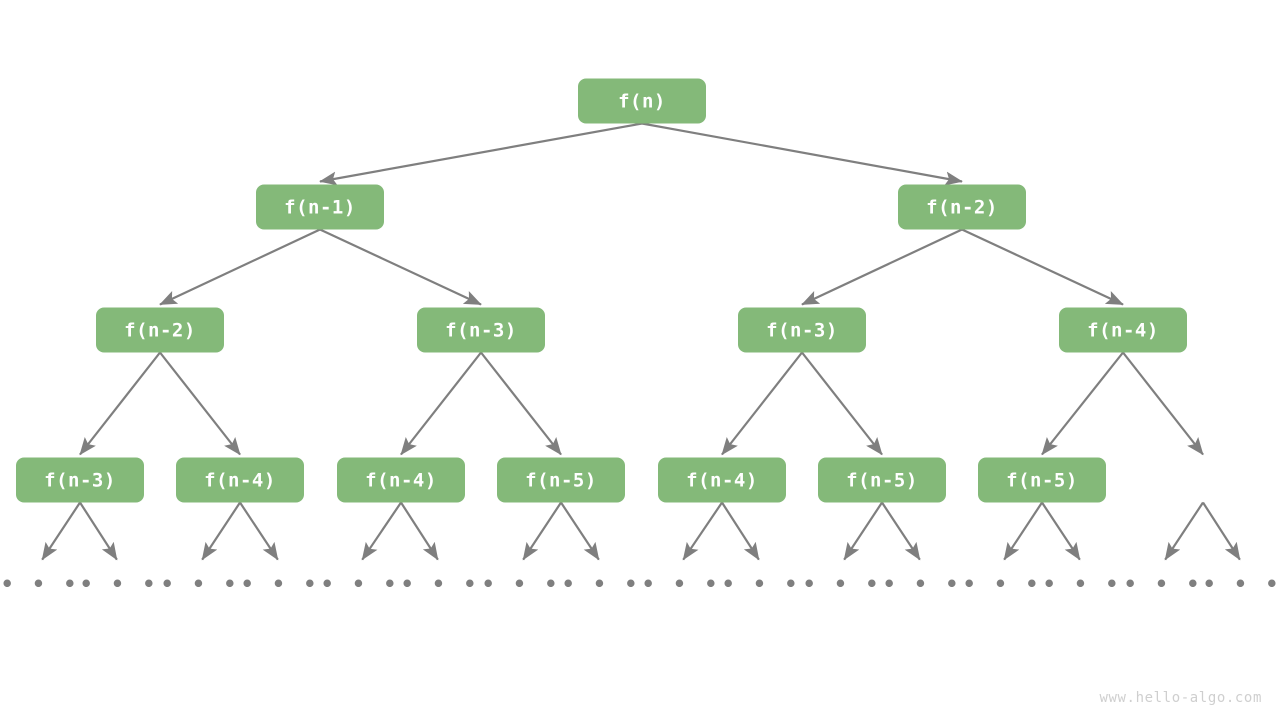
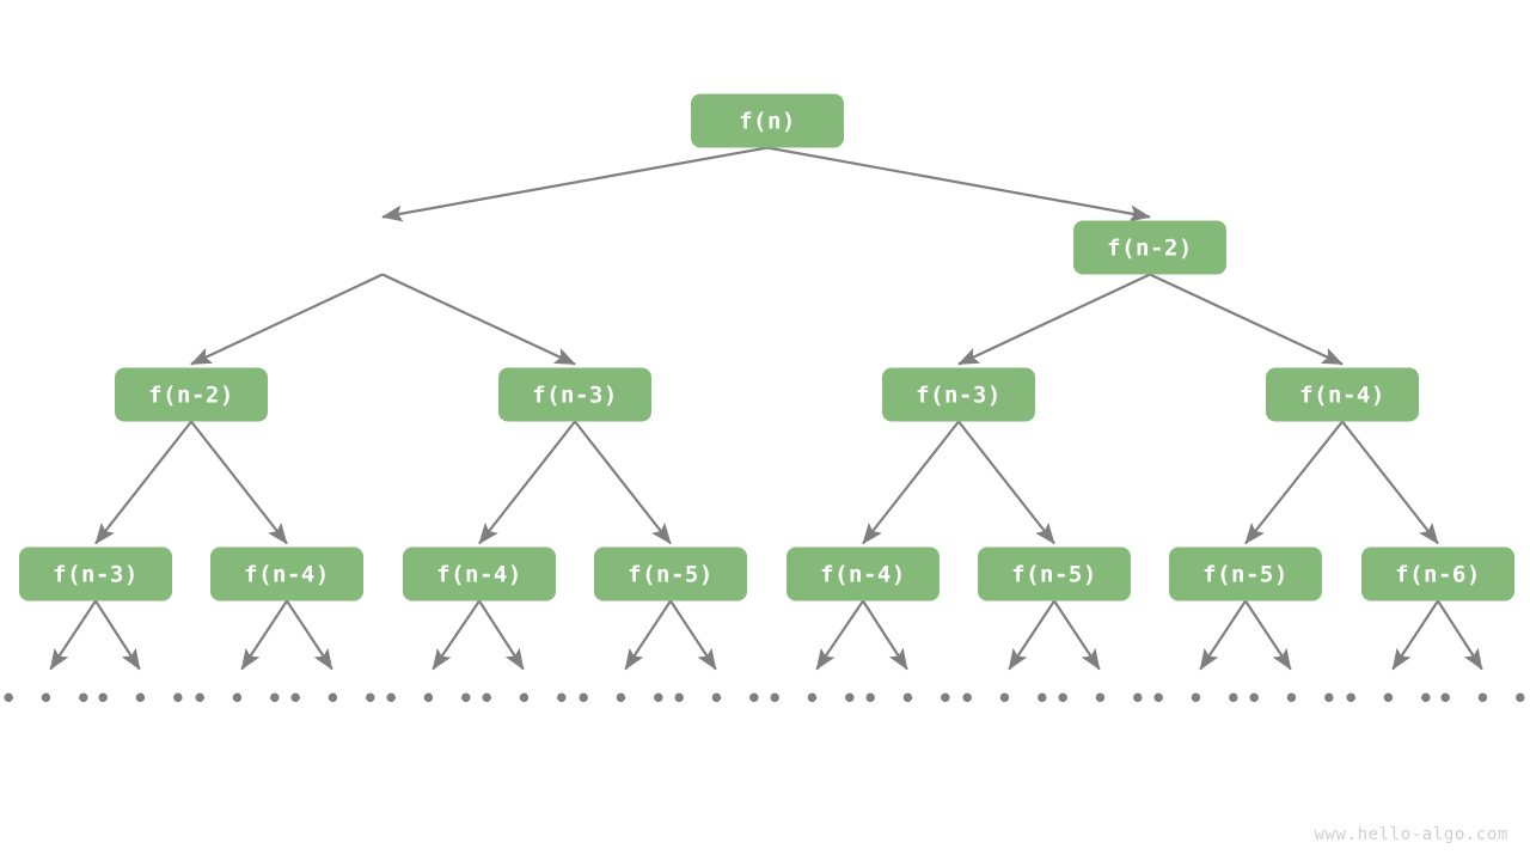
  f(n)
- f(n-1)
  f(n-2)
  f(n-2)
  f(n-3)
  f(n-3)
  f(n-4)
  f(n-3)
  f(n-4)
  f(n-4)
  f(n-5)
  f(n-4)
  f(n-5)
  f(n-5)
+ f(n-6)
  • • •
  • • •
  • • •
  • • •
  • • •
  • • •
  • • •
  • • •
  • • •
  • • •
  • • •
  • • •
  • • •
  • • •
  • • •
  • • •
  www.hello-algo.com
